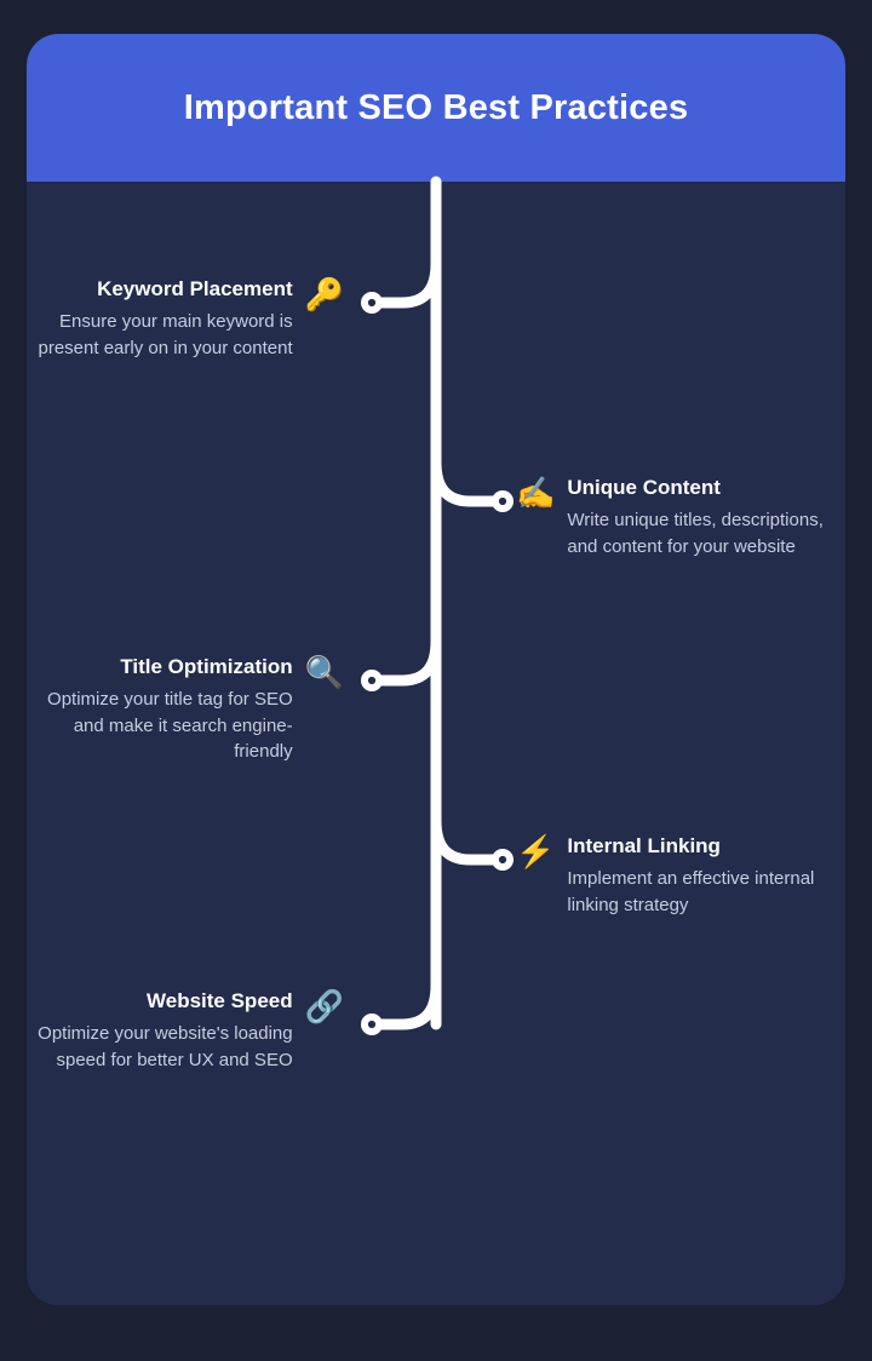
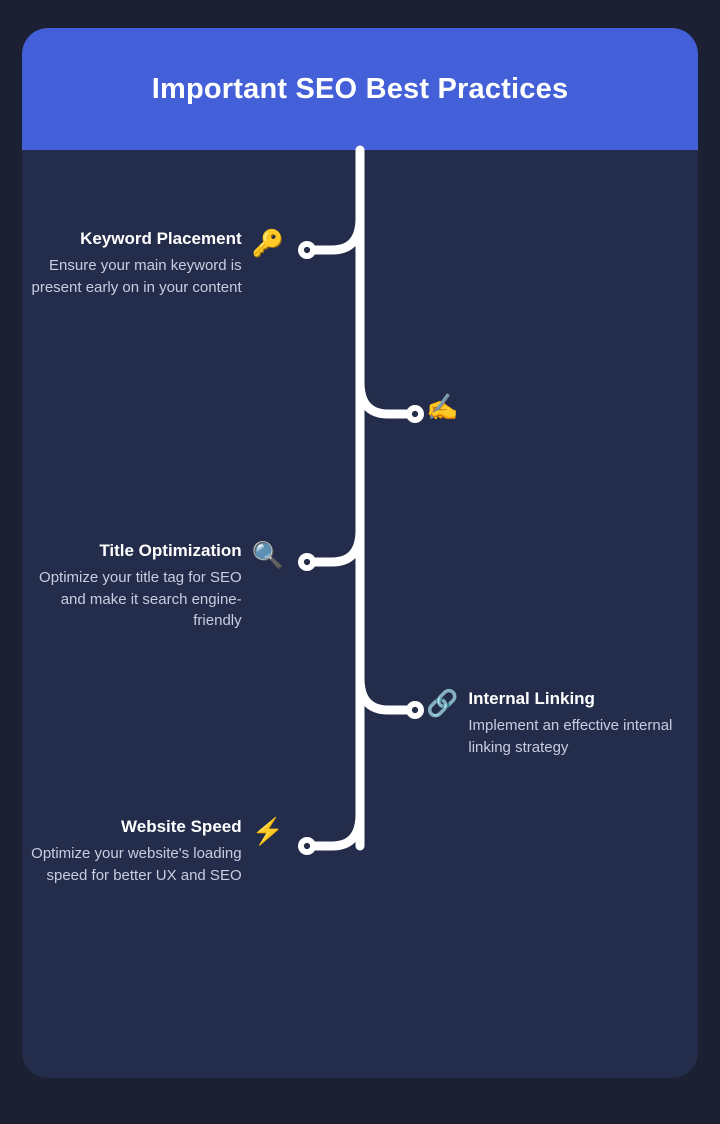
  Important SEO Best Practices
  Keyword Placement
  Ensure your main keyword is present early on in your content
  🔑
  ✍️
- Unique Content
- Write unique titles, descriptions, and content for your website
  Title Optimization
  Optimize your title tag for SEO and make it search engine-friendly
  🔍
- ⚡
+ 🔗
  Internal Linking
  Implement an effective internal linking strategy
  Website Speed
  Optimize your website's loading speed for better UX and SEO
- 🔗
+ ⚡
